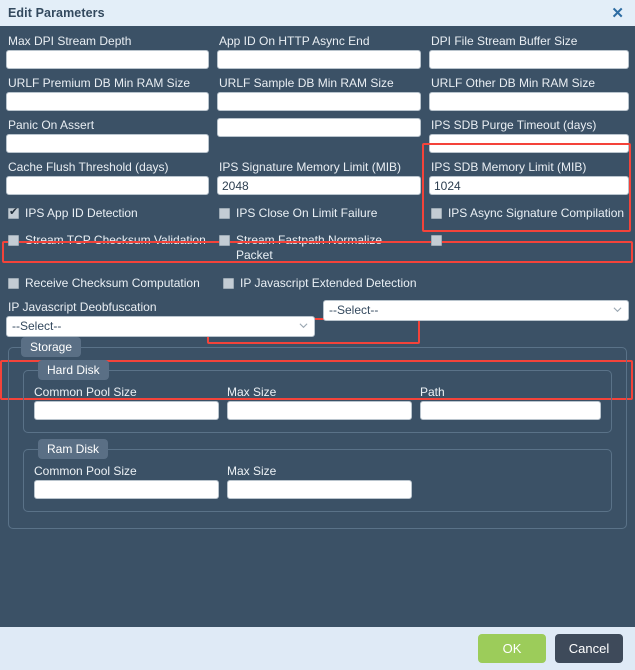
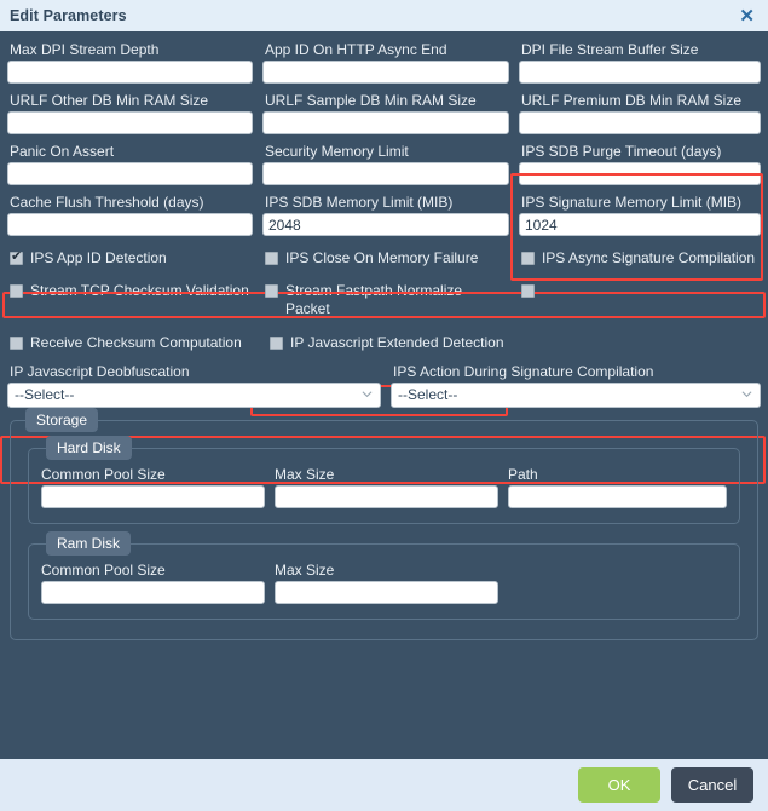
  Edit Parameters
  ✕
  Max DPI Stream Depth
  App ID On HTTP Async End
  DPI File Stream Buffer Size
- URLF Premium DB Min RAM Size
+ URLF Other DB Min RAM Size
  URLF Sample DB Min RAM Size
- URLF Other DB Min RAM Size
+ URLF Premium DB Min RAM Size
  Panic On Assert
+ Security Memory Limit
  IPS SDB Purge Timeout (days)
  Cache Flush Threshold (days)
- IPS Signature Memory Limit (MIB)
+ IPS SDB Memory Limit (MIB)
  2048
- IPS SDB Memory Limit (MIB)
+ IPS Signature Memory Limit (MIB)
  1024
  IPS App ID Detection
- IPS Close On Limit Failure
+ IPS Close On Memory Failure
  IPS Async Signature Compilation
  Stream TCP Checksum Validation
  Stream Fastpath Normalize Packet
  Receive Checksum Computation
  IP Javascript Extended Detection
  IP Javascript Deobfuscation
  --Select--
+ IPS Action During Signature Compilation
  --Select--
  Storage
  Hard Disk
  Common Pool Size
  Max Size
  Path
  Ram Disk
  Common Pool Size
  Max Size
  OK
  Cancel
